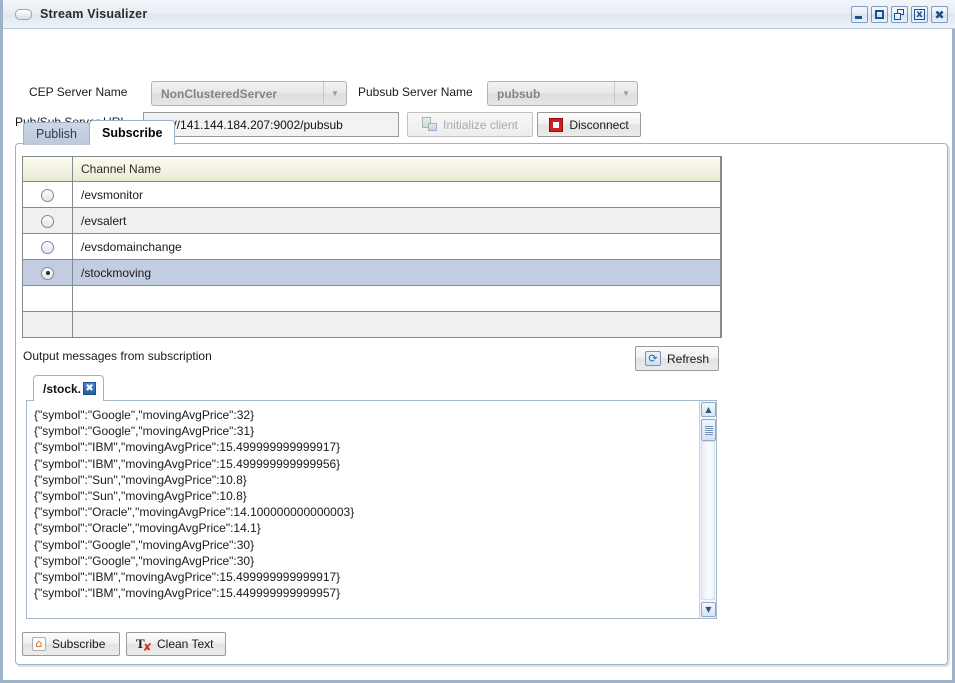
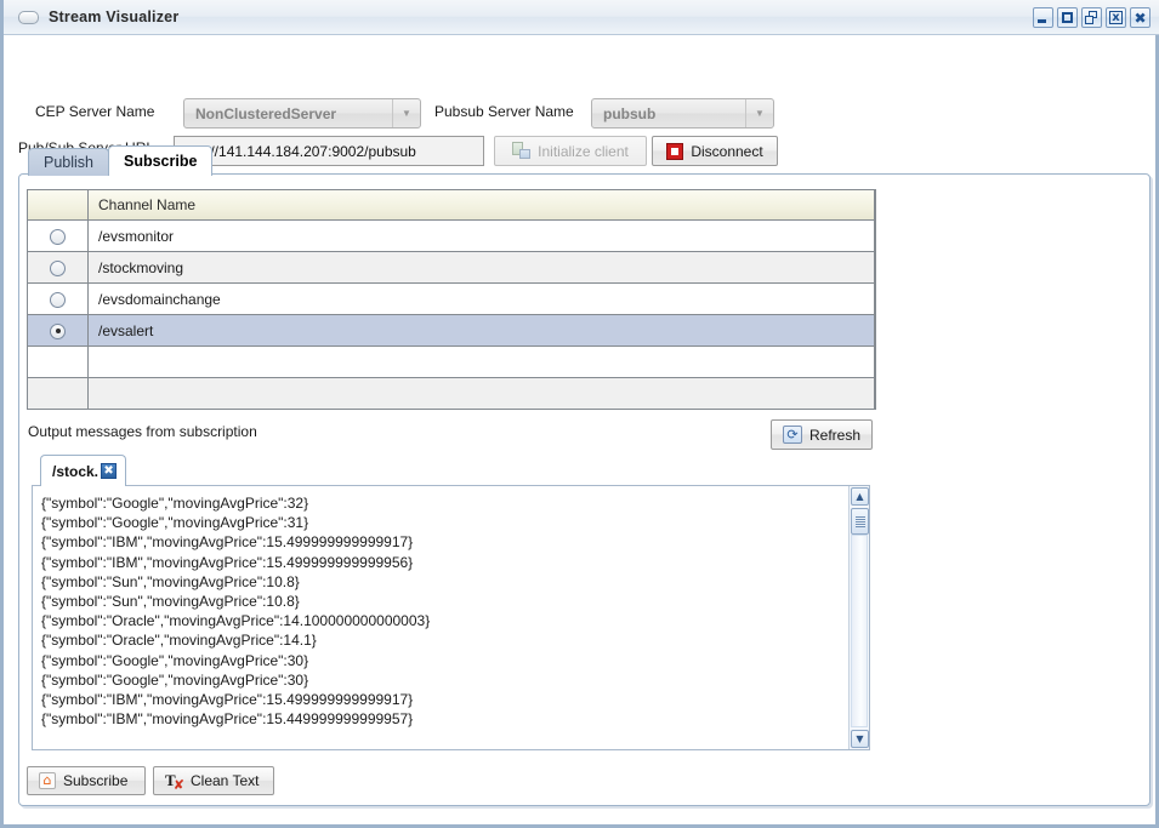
  Stream Visualizer
  x
  ✖
  CEP Server Name
  NonClusteredServer
  ▼
  Pubsub Server Name
  pubsub
  ▼
  //141.144.184.207:9002/pubsub
  Initialize client
  Disconnect
  Publish
  Subscribe
  	Channel Name
  	/evsmonitor
- 	/evsalert
+ 	/stockmoving
  	/evsdomainchange
- 	/stockmoving
+ 	/evsalert
  Output messages from subscription
  ⟳
  Refresh
  /stock.
  ✖
  {"symbol":"Google","movingAvgPrice":32}
  {"symbol":"Google","movingAvgPrice":31}
  {"symbol":"IBM","movingAvgPrice":15.499999999999917}
  {"symbol":"IBM","movingAvgPrice":15.499999999999956}
  {"symbol":"Sun","movingAvgPrice":10.8}
  {"symbol":"Sun","movingAvgPrice":10.8}
  {"symbol":"Oracle","movingAvgPrice":14.100000000000003}
  {"symbol":"Oracle","movingAvgPrice":14.1}
  {"symbol":"Google","movingAvgPrice":30}
  {"symbol":"Google","movingAvgPrice":30}
  {"symbol":"IBM","movingAvgPrice":15.499999999999917}
  {"symbol":"IBM","movingAvgPrice":15.449999999999957}
  ▲
  ▼
  ⌂
  Subscribe
  T
  ✘
  Clean Text
